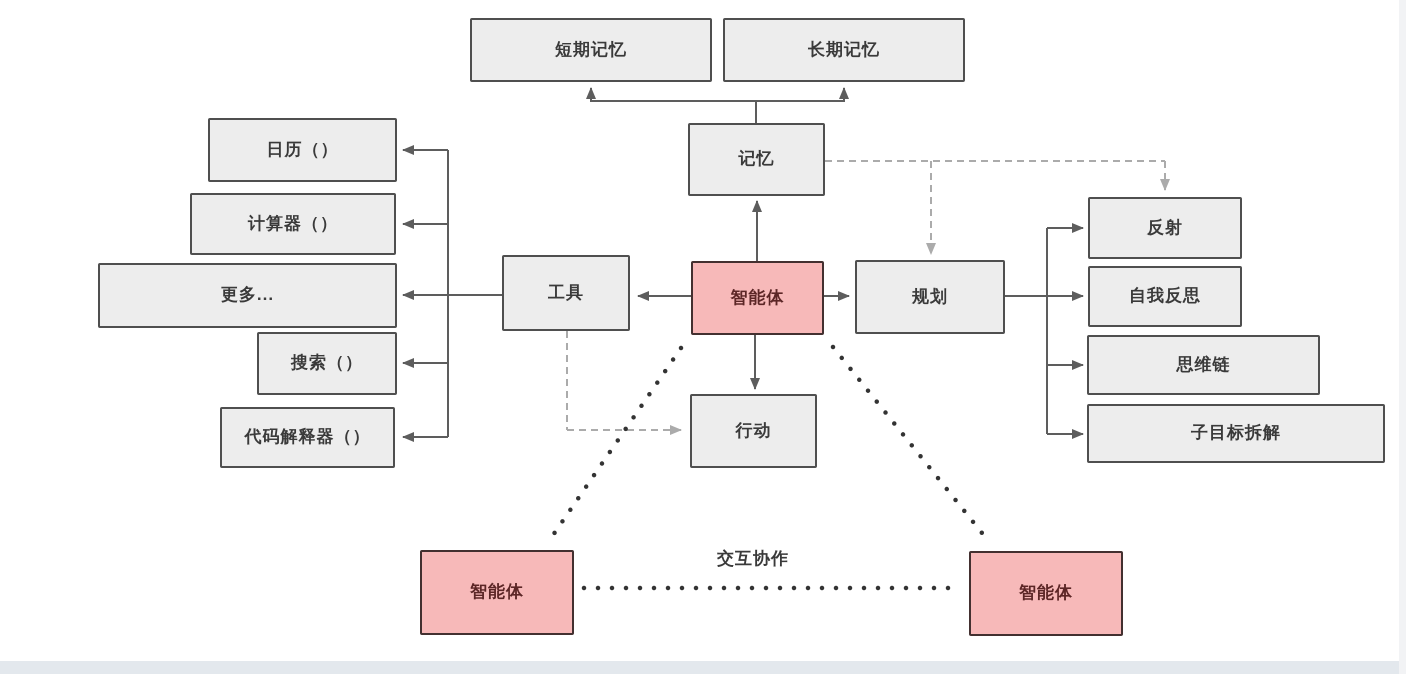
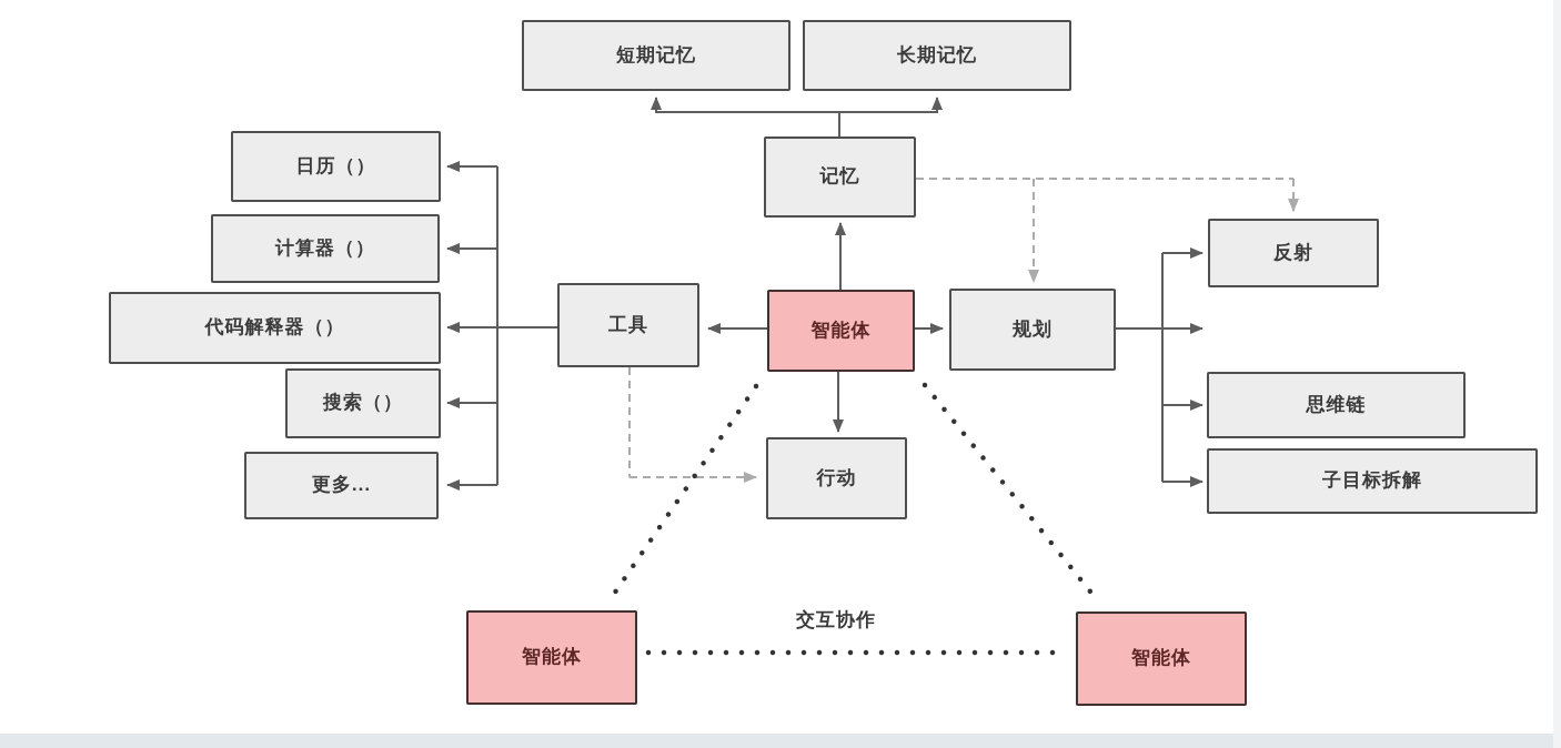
  短期记忆
  长期记忆
  记忆
  工具
  智能体
  规划
  行动
  日历（）
  计算器（）
- 更多...
+ 代码解释器（）
  搜索（）
- 代码解释器（）
+ 更多...
  反射
- 自我反思
  思维链
  子目标拆解
  智能体
  智能体
  交互协作
